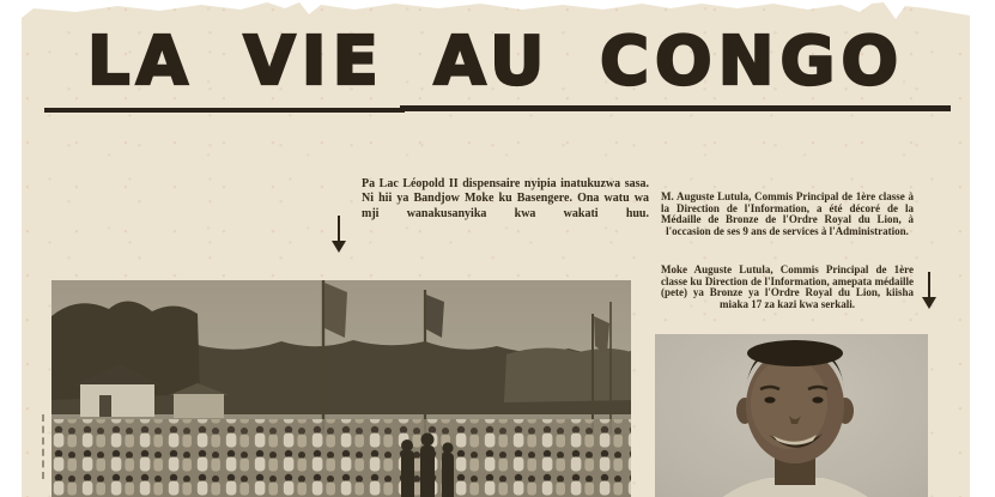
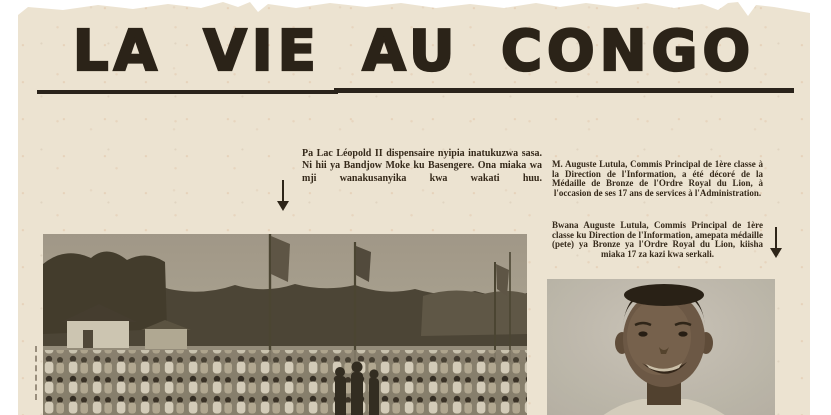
  LA VIE AU CONGO
- Pa Lac Léopold II dispensaire nyipia inatukuzwa sasa. Ni hii ya Bandjow Moke ku Basengere. Ona watu wa mji wanakusanyika kwa wakati huu.
+ Pa Lac Léopold II dispensaire nyipia inatukuzwa sasa. Ni hii ya Bandjow Moke ku Basengere. Ona miaka wa mji wanakusanyika kwa wakati huu.
- M. Auguste Lutula, Commis Principal de 1ère classe à la Direction de l'Information, a été décoré de la Médaille de Bronze de l'Ordre Royal du Lion, à l'occasion de ses 9 ans de services à l'Administration.
+ M. Auguste Lutula, Commis Principal de 1ère classe à la Direction de l'Information, a été décoré de la Médaille de Bronze de l'Ordre Royal du Lion, à l'occasion de ses 17 ans de services à l'Administration.
- Moke Auguste Lutula, Commis Principal de 1ère classe ku Direction de l'Information, amepata médaille (pete) ya Bronze ya l'Ordre Royal du Lion, kiisha miaka 17 za kazi kwa serkali.
+ Bwana Auguste Lutula, Commis Principal de 1ère classe ku Direction de l'Information, amepata médaille (pete) ya Bronze ya l'Ordre Royal du Lion, kiisha miaka 17 za kazi kwa serkali.
